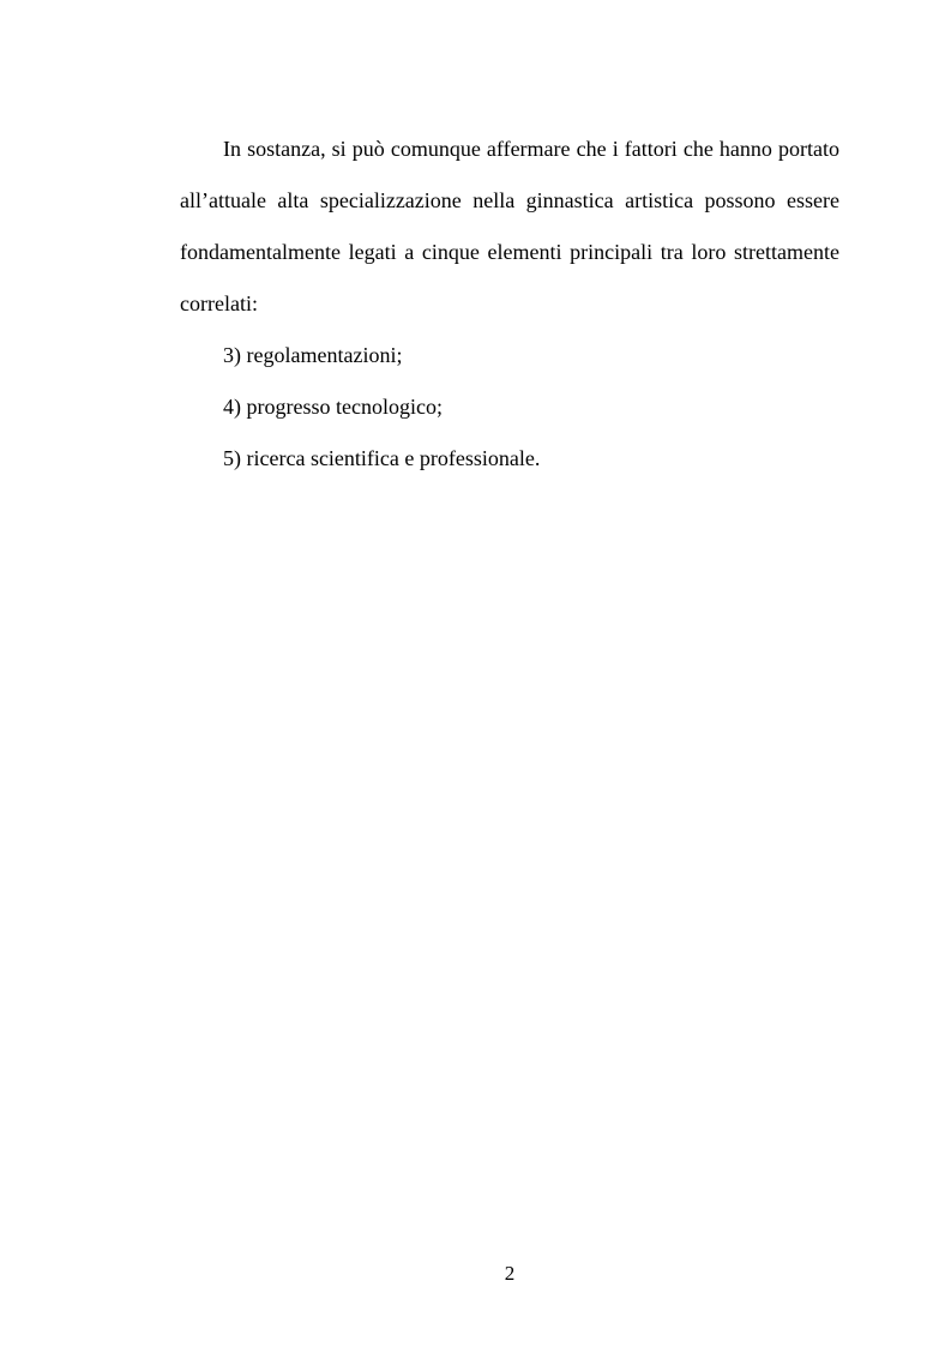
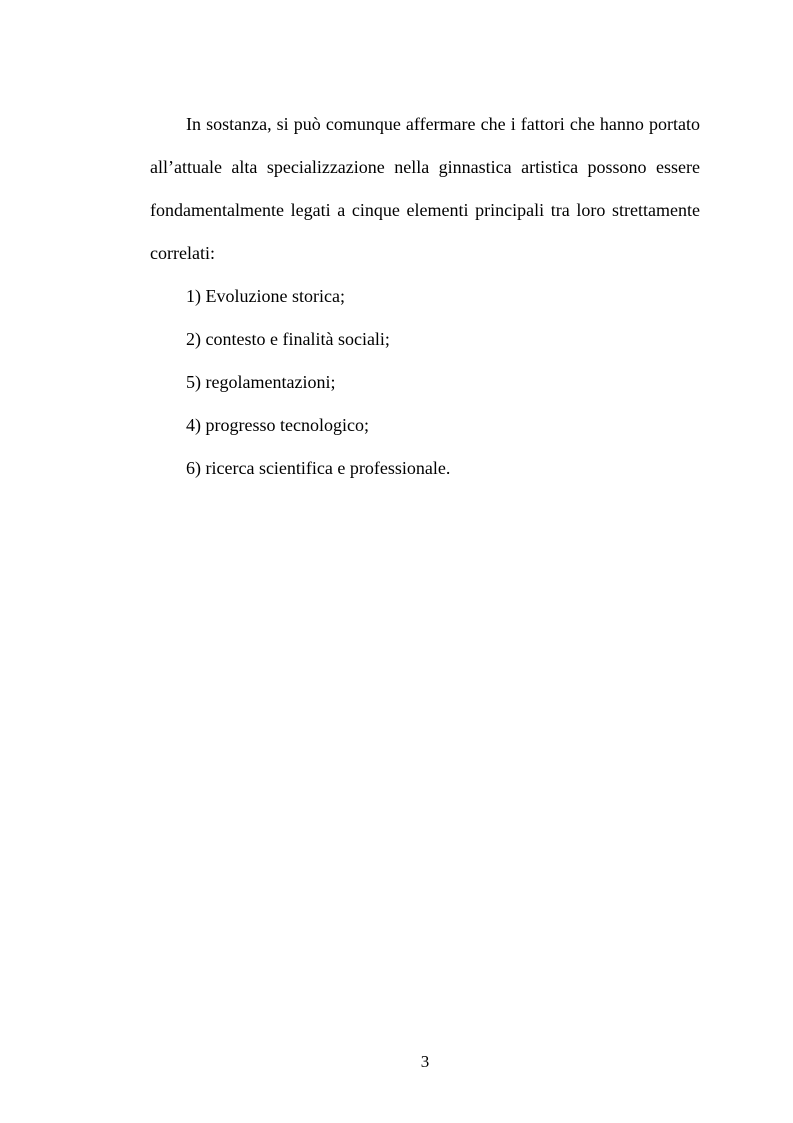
  In sostanza, si può comunque affermare che i fattori che hanno portato all’attuale alta specializzazione nella ginnastica artistica possono essere fondamentalmente legati a cinque elementi principali tra loro strettamente correlati:
+ 1) Evoluzione storica;
+ 2) contesto e finalità sociali;
- 3) regolamentazioni;
+ 5) regolamentazioni;
  4) progresso tecnologico;
- 5) ricerca scientifica e professionale.
+ 6) ricerca scientifica e professionale.
- 2
+ 3
